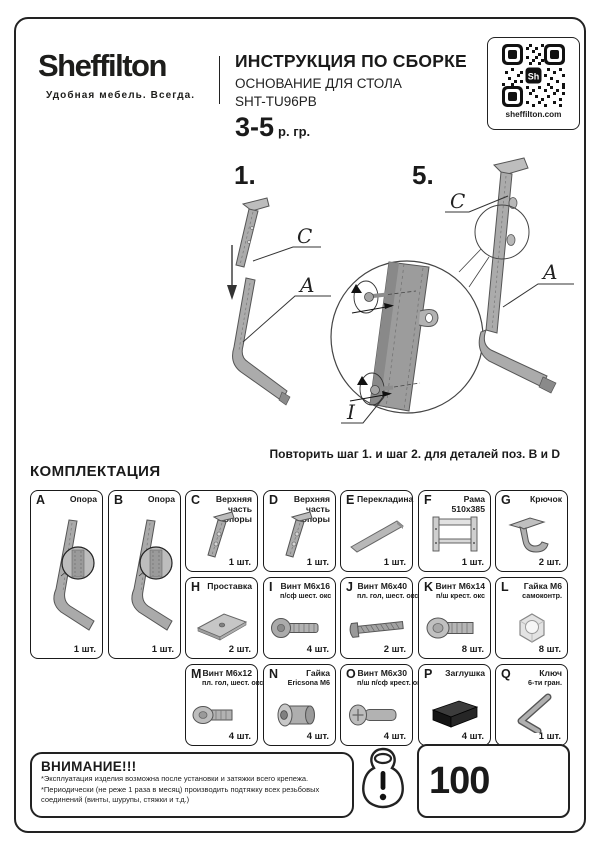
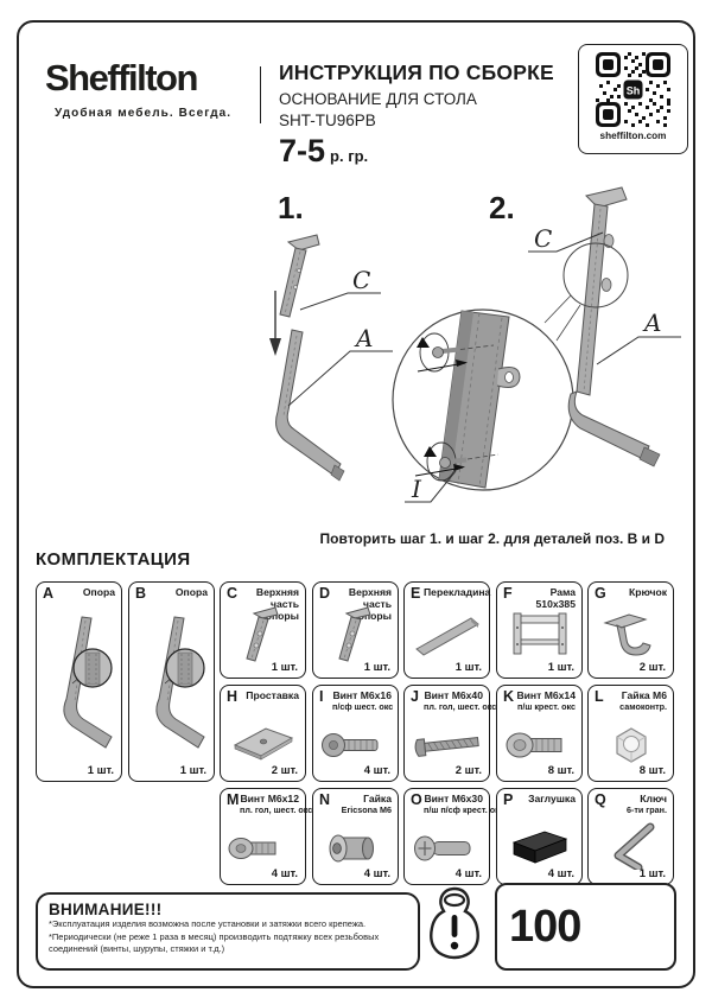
  Sheffilton
  Удобная мебель. Всегда.
  ИНСТРУКЦИЯ ПО СБОРКЕ
  ОСНОВАНИЕ ДЛЯ СТОЛА
  SHT-TU96PB
- 3-5 р. гр.
+ 7-5 р. гр.
  Sh
  sheffilton.com
  1.
- 5.
+ 2.
  C
  A
  I
  C
  A
  Повторить шаг 1. и шаг 2. для деталей поз. В и D
  КОМПЛЕКТАЦИЯ
  A
  Опора
  1 шт.
  B
  Опора
  1 шт.
  C
  Верхняя часть поры
  1 шт.
  D
  Верхняя часть поры
  1 шт.
  E
  Перекладина
  1 шт.
  F
  Рама 510х385
  1 шт.
  G
  Крючок
  2 шт.
  H
  Проставка
  2 шт.
  I
  Винт М6х16
  п/сф шест. окс
  4 шт.
  J
  Винт М6х40
  пл. гол, шест. окс
  2 шт.
  K
  Винт М6х14
  п/ш крест. окс
  8 шт.
  L
  Гайка М6
  самоконтр.
  8 шт.
  M
  Винт М6х12
  пл. гол, шест. окс
  4 шт.
  N
  Гайка
  Ericsona М6
  4 шт.
  O
  Винт М6х30
  п/ш п/сф крест. о
  4 шт.
  P
  Заглушка
  4 шт.
  Q
  Ключ
  6-ти гран.
  1 шт.
  ВНИМАНИЕ!!!
  *Эксплуатация изделия возможна после установки и затяжки всего крепежа.
  *Периодически (не реже 1 раза в месяц) производить подтяжку всех резьбовых соединений (винты, шурупы, стяжки и т.д.)
  100
